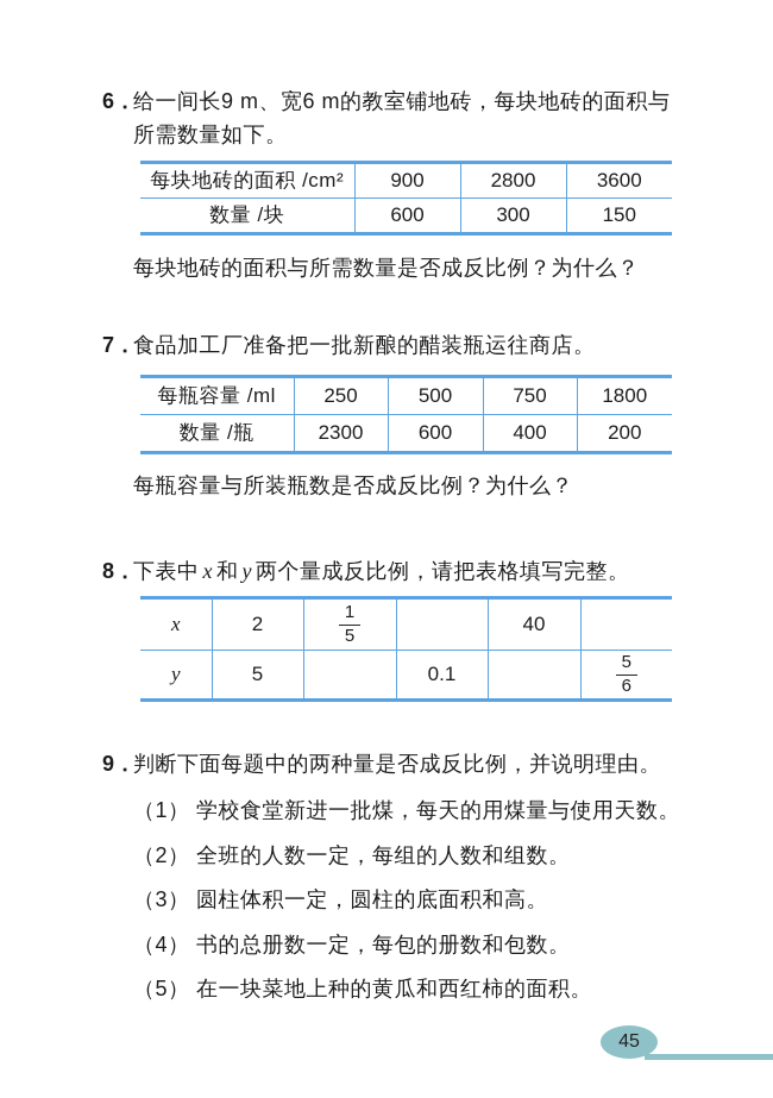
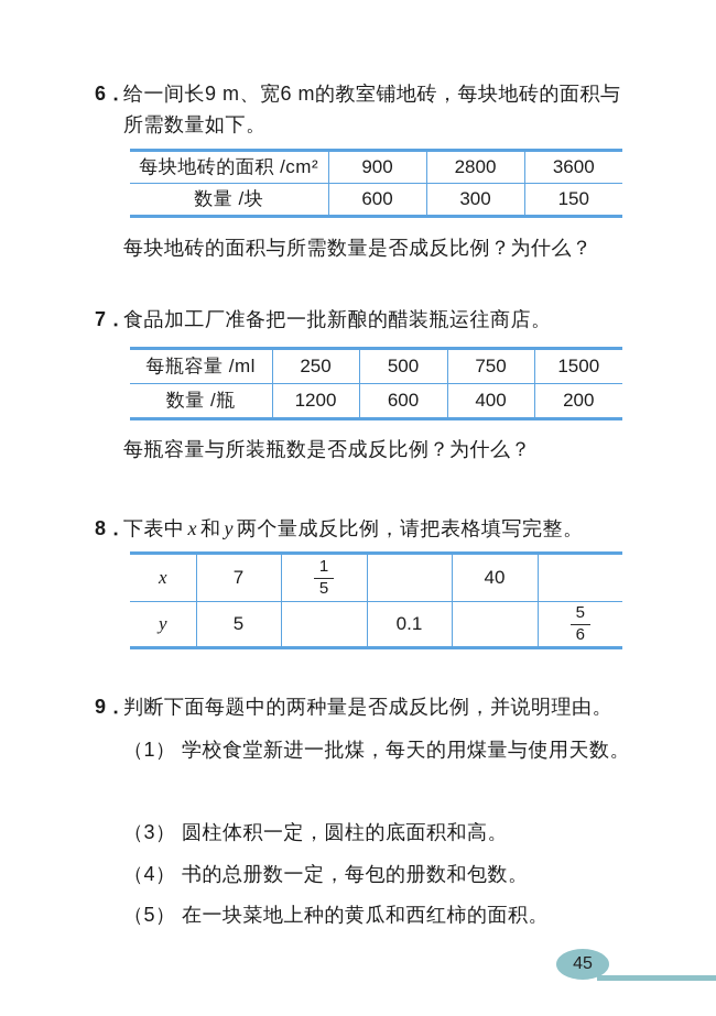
  6．
  给一间长9 m、宽6 m的教室铺地砖，每块地砖的面积与
  所需数量如下。
  每块地砖的面积 /cm²	900	2800	3600
  数量 /块	600	300	150
  每块地砖的面积与所需数量是否成反比例？为什么？
  7．
  食品加工厂准备把一批新酿的醋装瓶运往商店。
- 每瓶容量 /ml	250	500	750	1800
+ 每瓶容量 /ml	250	500	750	1500
- 数量 /瓶	2300	600	400	200
+ 数量 /瓶	1200	600	400	200
  每瓶容量与所装瓶数是否成反比例？为什么？
  8．
  下表中 x 和 y 两个量成反比例，请把表格填写完整。
- x	2	15		40
+ x	7	15		40
  y	5		0.1		56
  9．
  判断下面每题中的两种量是否成反比例，并说明理由。
  （1） 学校食堂新进一批煤，每天的用煤量与使用天数。
- （2） 全班的人数一定，每组的人数和组数。
  （3） 圆柱体积一定，圆柱的底面积和高。
  （4） 书的总册数一定，每包的册数和包数。
  （5） 在一块菜地上种的黄瓜和西红柿的面积。
  45
